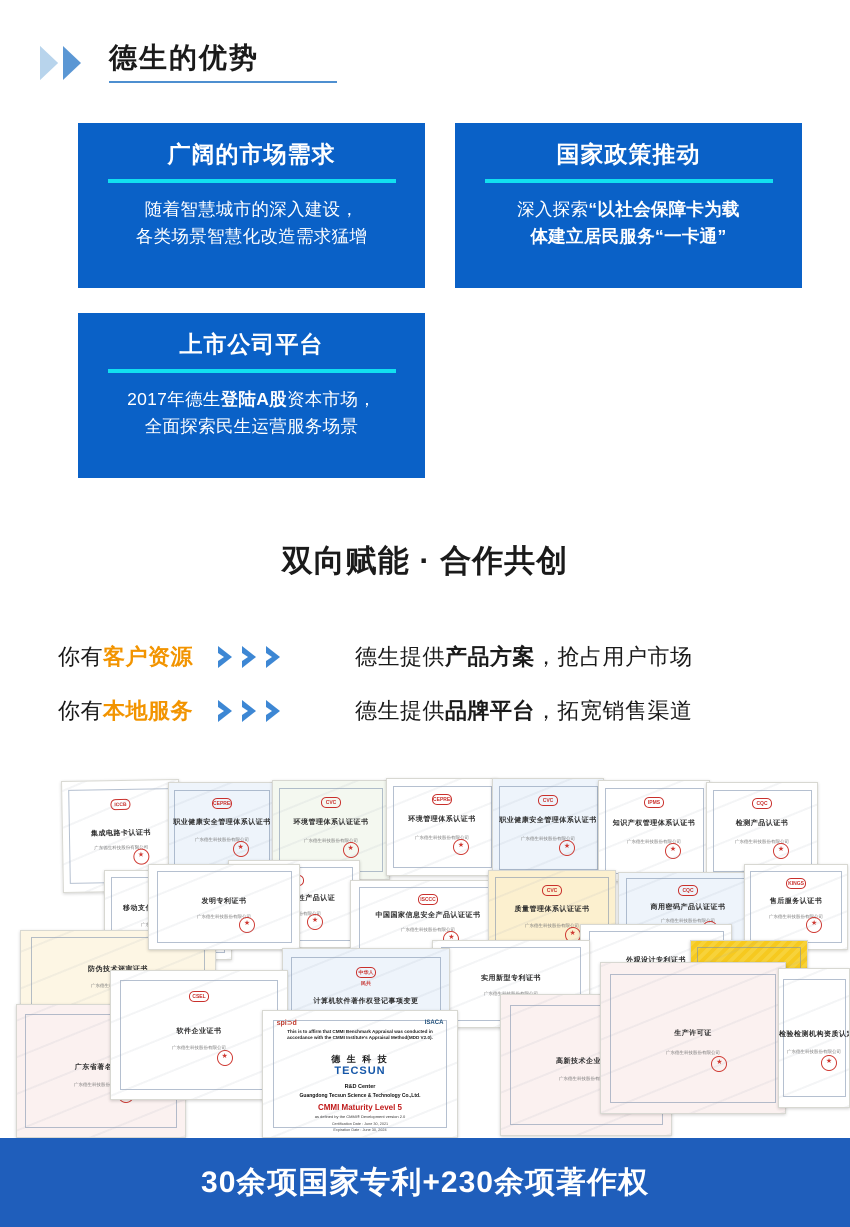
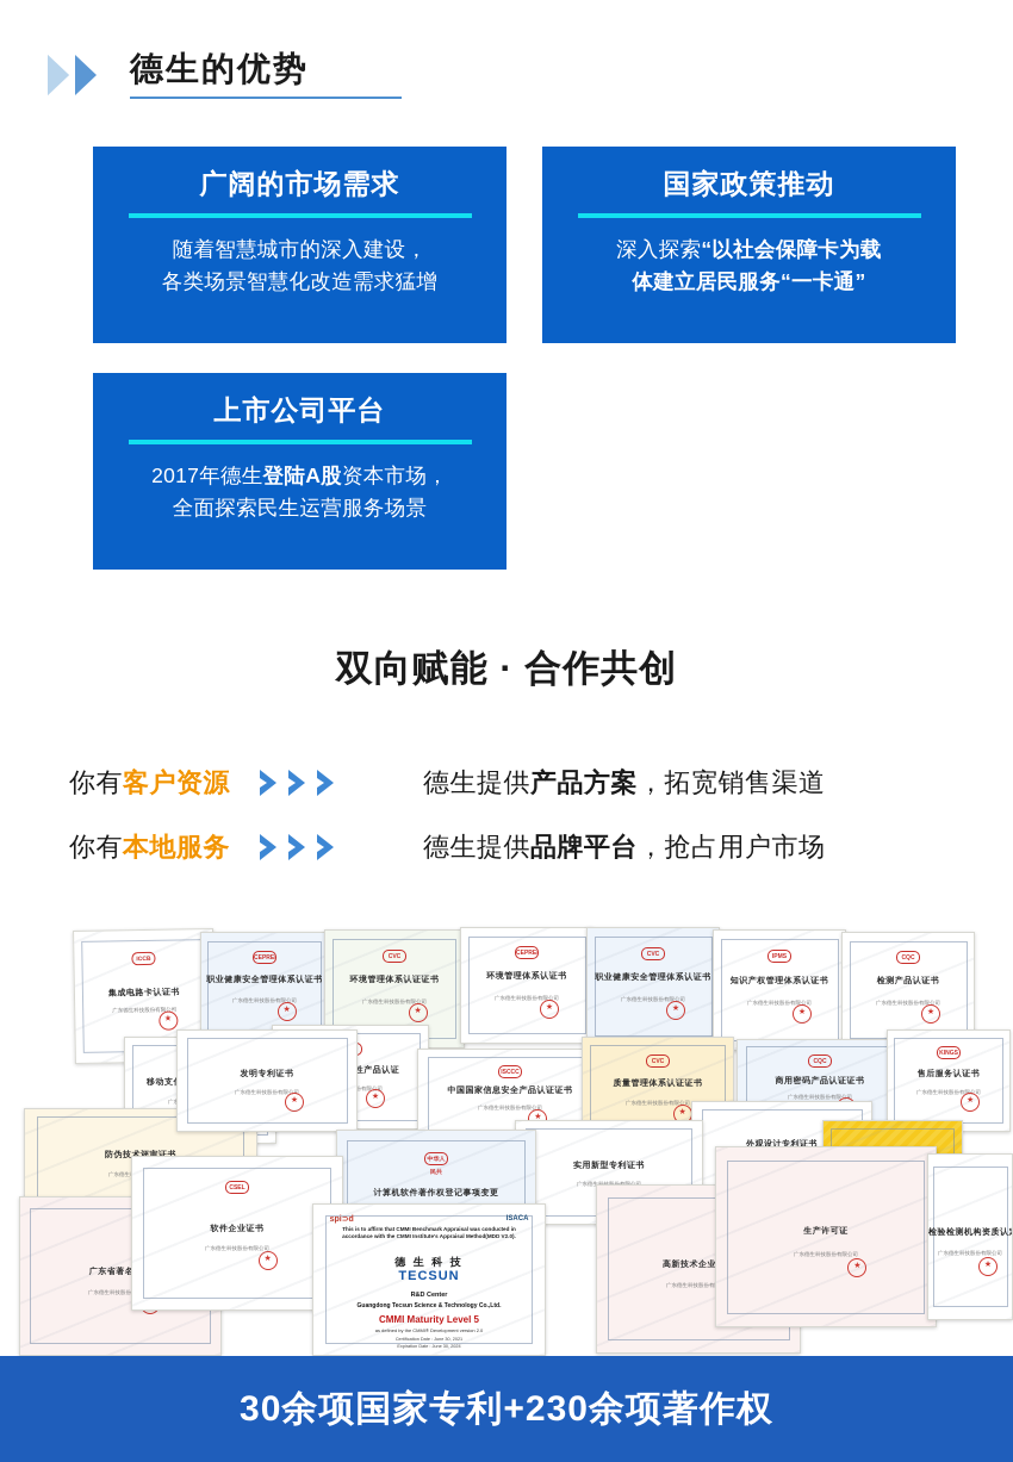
  德生的优势
  广阔的市场需求
  随着智慧城市的深入建设，
  各类场景智慧化改造需求猛增
  国家政策推动
  深入探索“以社会保障卡为载
  体建立居民服务“一卡通”
  上市公司平台
  2017年德生登陆A股资本市场，
  全面探索民生运营服务场景
  双向赋能 · 合作共创
  你有客户资源
- 德生提供产品方案，抢占用户市场
+ 德生提供产品方案，拓宽销售渠道
  你有本地服务
- 德生提供品牌平台，拓宽销售渠道
+ 德生提供品牌平台，抢占用户市场
  30余项国家专利+230余项著作权
